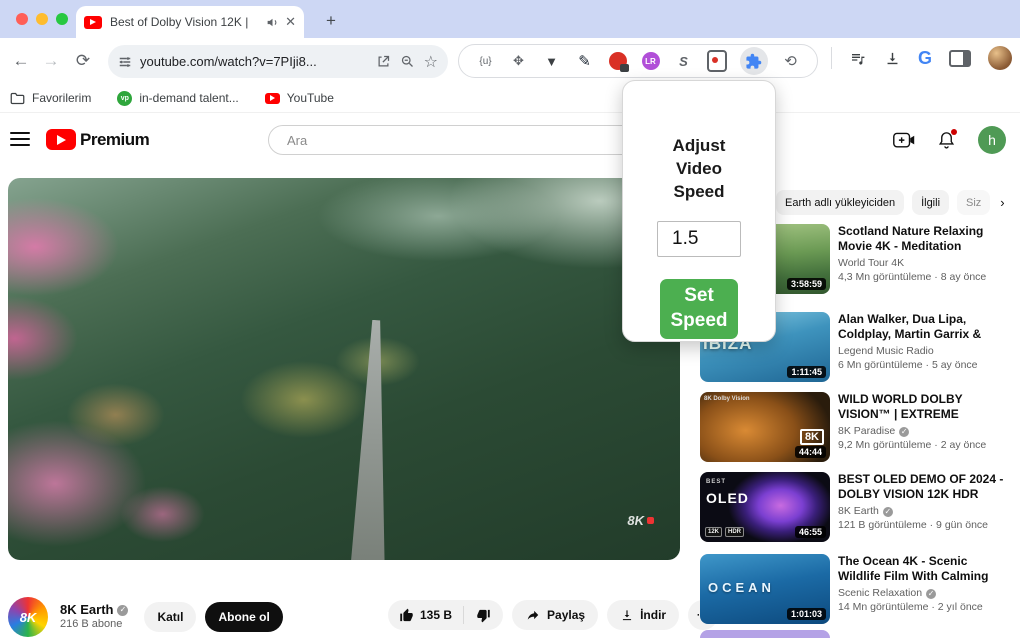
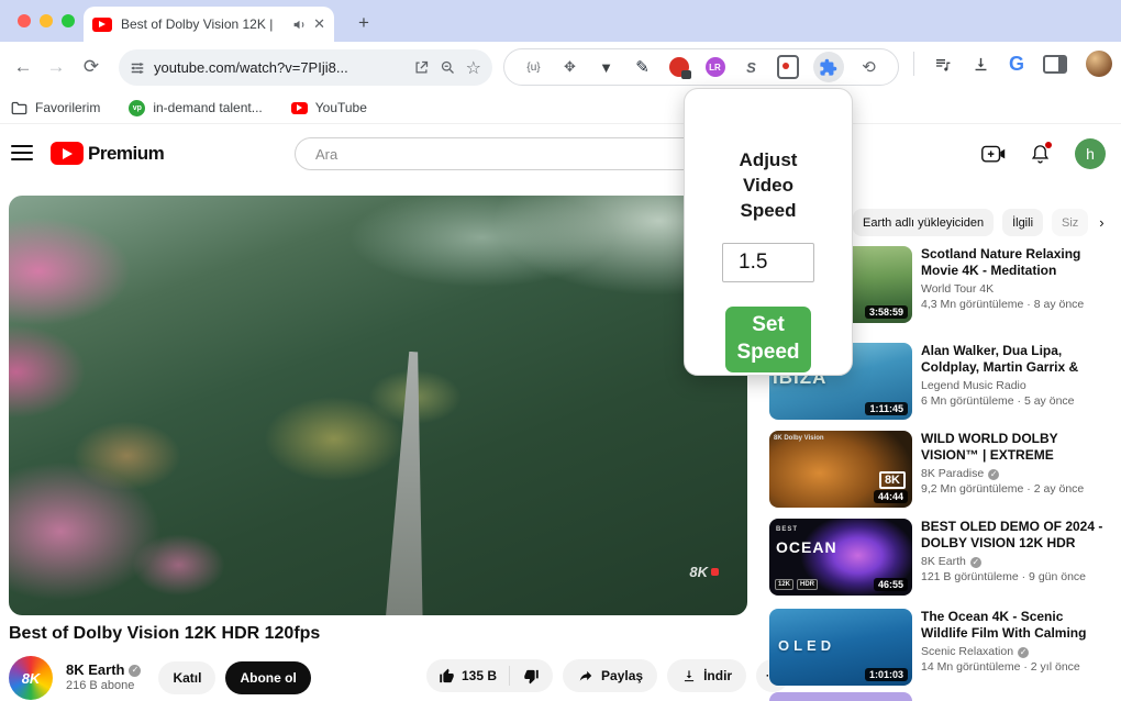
  Best of Dolby Vision 12K |
  ✕
  +
  ←
  →
  ⟳
  youtube.com/watch?v=7PIji8...
  ☆
  {u}
  ✥
  ▼
  ✎
  LR
  S
  ⟲
  G
  Favorilerim
  in-demand talent...
  YouTube
  Premium
  Ara
  h
  8K
+ Best of Dolby Vision 12K HDR 120fps
  8K
  8K Earth
  ✓
  216 B abone
  Katıl
  Abone ol
  135 B
  Paylaş
  İndir
  Earth adlı yükleyiciden
  İlgili
  Siz
  ›
  3:58:59
  Scotland Nature Relaxing Movie 4K - Meditation
  World Tour 4K
  4,3 Mn görüntüleme · 8 ay önce
  IBIZA
  1:11:45
  Alan Walker, Dua Lipa, Coldplay, Martin Garrix &
  Legend Music Radio
  6 Mn görüntüleme · 5 ay önce
  8K
  44:44
  8K Paradise
  ✓
  9,2 Mn görüntüleme · 2 ay önce
- OLED
+ OCEAN
  46:55
  BEST OLED DEMO OF 2024 - DOLBY VISION 12K HDR
  8K Earth
  ✓
  121 B görüntüleme · 9 gün önce
- OCEAN
+ OLED
  1:01:03
  The Ocean 4K - Scenic Wildlife Film With Calming
  Scenic Relaxation
  ✓
  14 Mn görüntüleme · 2 yıl önce
  Adjust Video Speed
  1.5
  Set Speed
